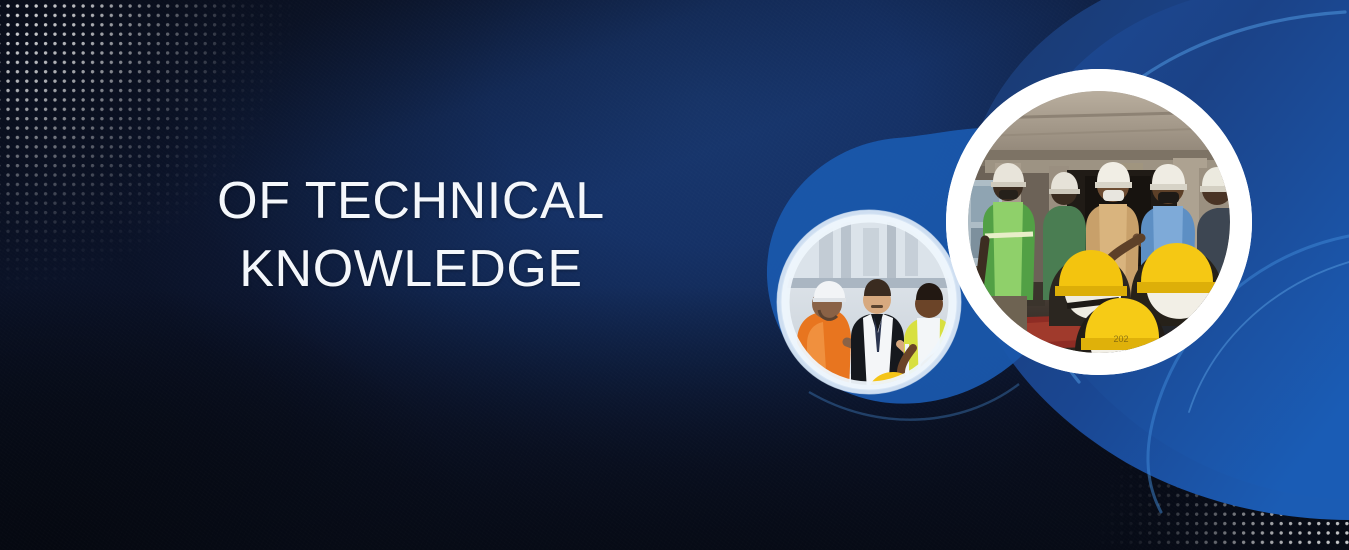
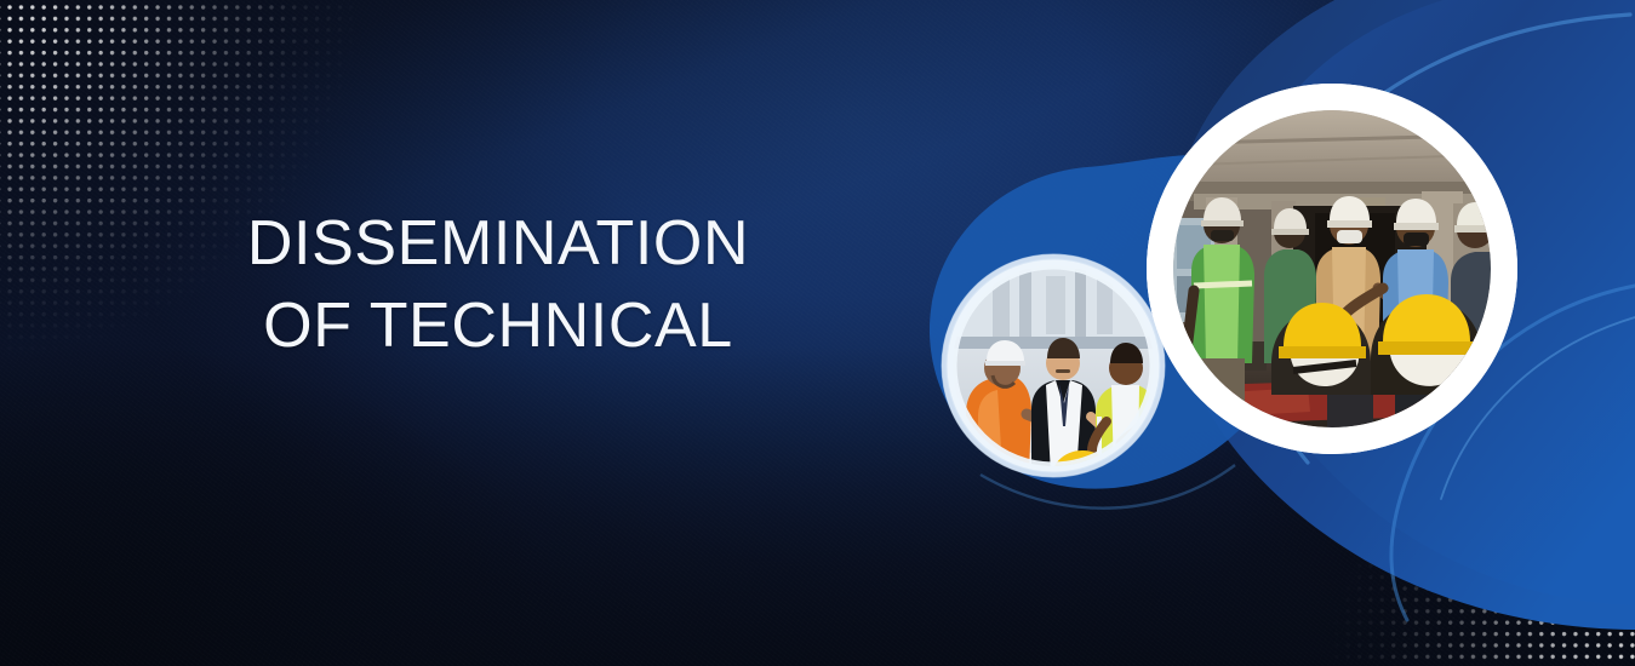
+ DISSEMINATION
  OF TECHNICAL
- KNOWLEDGE
- 202
